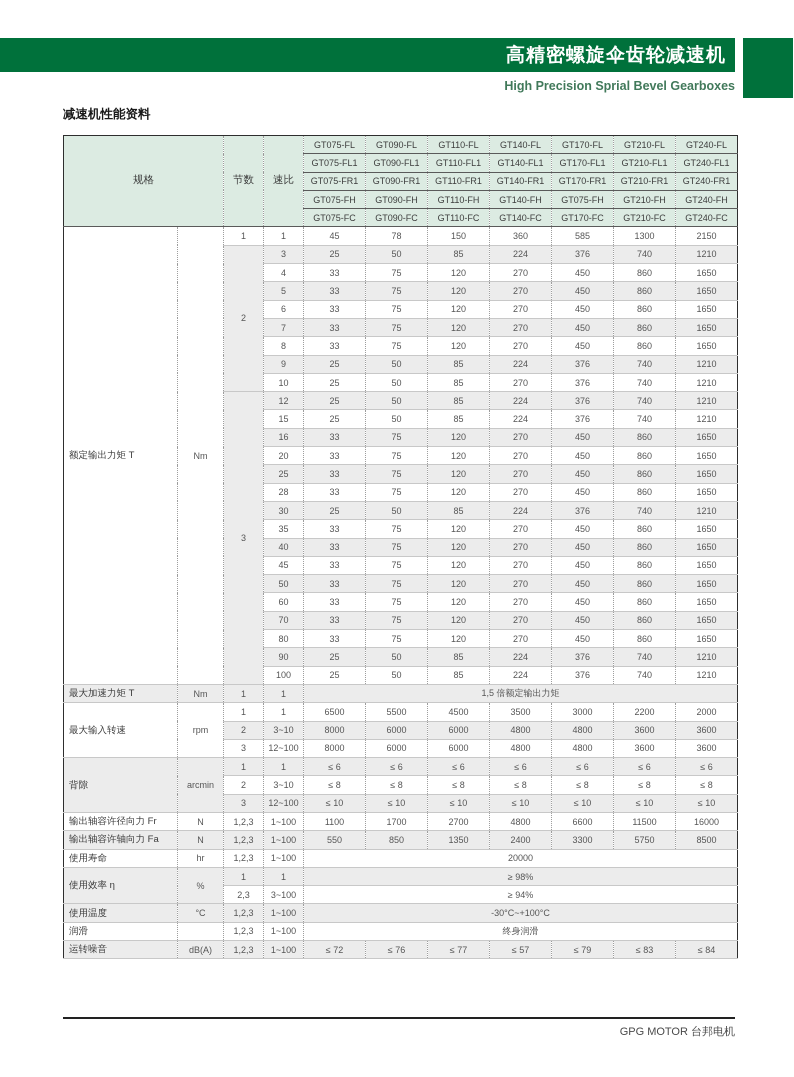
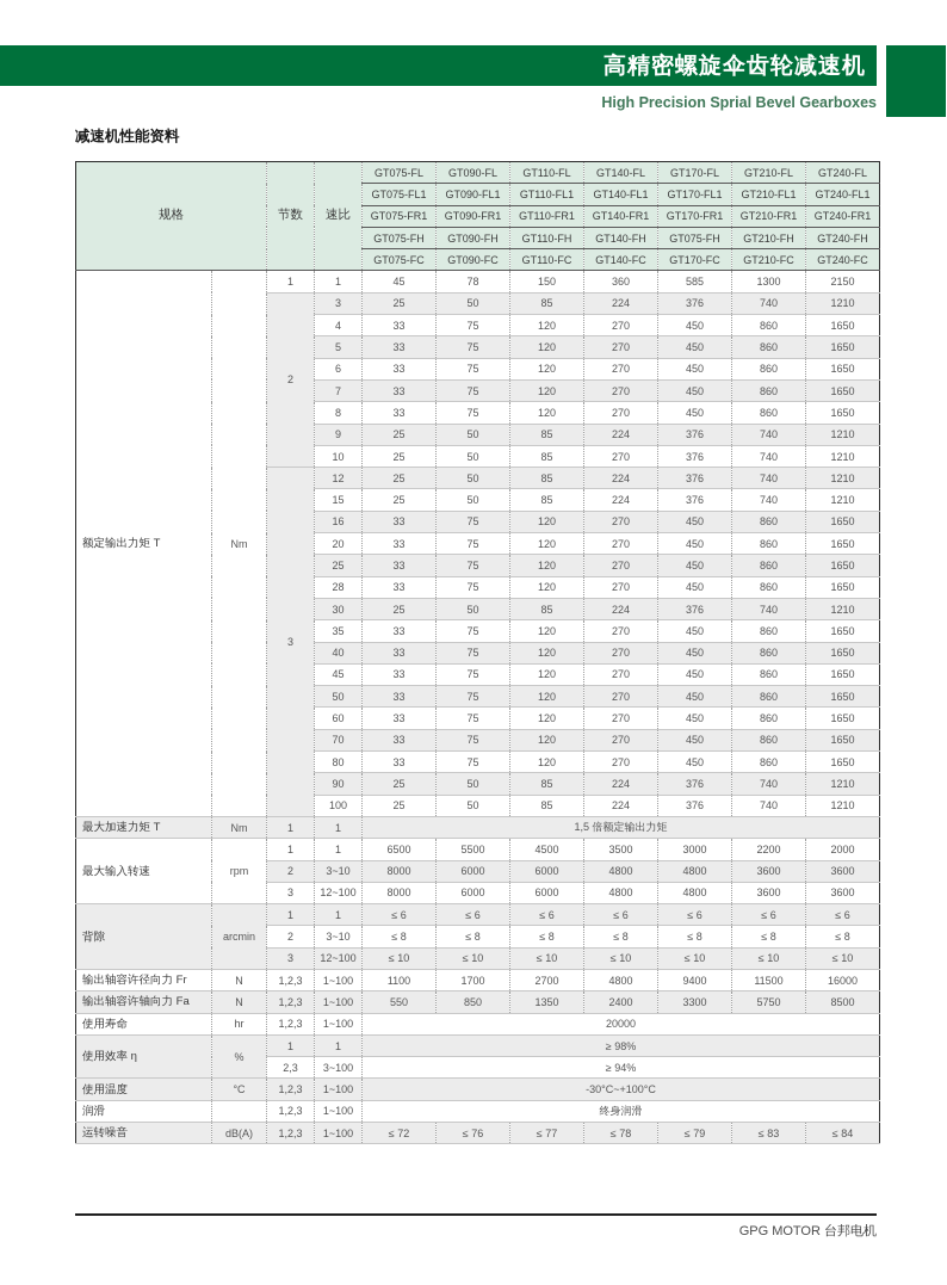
  高精密螺旋伞齿轮减速机
  High Precision Sprial Bevel Gearboxes
  减速机性能资料
  规格	节数	速比	GT075-FL	GT090-FL	GT110-FL	GT140-FL	GT170-FL	GT210-FL	GT240-FL
  GT075-FL1	GT090-FL1	GT110-FL1	GT140-FL1	GT170-FL1	GT210-FL1	GT240-FL1
  GT075-FR1	GT090-FR1	GT110-FR1	GT140-FR1	GT170-FR1	GT210-FR1	GT240-FR1
  GT075-FH	GT090-FH	GT110-FH	GT140-FH	GT075-FH	GT210-FH	GT240-FH
  GT075-FC	GT090-FC	GT110-FC	GT140-FC	GT170-FC	GT210-FC	GT240-FC
  额定输出力矩 T	Nm	1	1	45	78	150	360	585	1300	2150
  2	3	25	50	85	224	376	740	1210
  4	33	75	120	270	450	860	1650
  5	33	75	120	270	450	860	1650
  6	33	75	120	270	450	860	1650
  7	33	75	120	270	450	860	1650
  8	33	75	120	270	450	860	1650
  9	25	50	85	224	376	740	1210
  10	25	50	85	270	376	740	1210
  3	12	25	50	85	224	376	740	1210
  15	25	50	85	224	376	740	1210
  16	33	75	120	270	450	860	1650
  20	33	75	120	270	450	860	1650
  25	33	75	120	270	450	860	1650
  28	33	75	120	270	450	860	1650
  30	25	50	85	224	376	740	1210
  35	33	75	120	270	450	860	1650
  40	33	75	120	270	450	860	1650
  45	33	75	120	270	450	860	1650
  50	33	75	120	270	450	860	1650
  60	33	75	120	270	450	860	1650
  70	33	75	120	270	450	860	1650
  80	33	75	120	270	450	860	1650
  90	25	50	85	224	376	740	1210
  100	25	50	85	224	376	740	1210
  最大加速力矩 T	Nm	1	1	1,5 倍额定输出力矩
  最大输入转速	rpm	1	1	6500	5500	4500	3500	3000	2200	2000
  2	3~10	8000	6000	6000	4800	4800	3600	3600
  3	12~100	8000	6000	6000	4800	4800	3600	3600
  背隙	arcmin	1	1	≤ 6	≤ 6	≤ 6	≤ 6	≤ 6	≤ 6	≤ 6
  2	3~10	≤ 8	≤ 8	≤ 8	≤ 8	≤ 8	≤ 8	≤ 8
  3	12~100	≤ 10	≤ 10	≤ 10	≤ 10	≤ 10	≤ 10	≤ 10
- 输出轴容许径向力 Fr	N	1,2,3	1~100	1100	1700	2700	4800	6600	11500	16000
+ 输出轴容许径向力 Fr	N	1,2,3	1~100	1100	1700	2700	4800	9400	11500	16000
  输出轴容许轴向力 Fa	N	1,2,3	1~100	550	850	1350	2400	3300	5750	8500
  使用寿命	hr	1,2,3	1~100	20000
  使用效率 η	%	1	1	≥ 98%
  2,3	3~100	≥ 94%
  使用温度	°C	1,2,3	1~100	-30°C~+100°C
  润滑		1,2,3	1~100	终身润滑
- 运转噪音	dB(A)	1,2,3	1~100	≤ 72	≤ 76	≤ 77	≤ 57	≤ 79	≤ 83	≤ 84
+ 运转噪音	dB(A)	1,2,3	1~100	≤ 72	≤ 76	≤ 77	≤ 78	≤ 79	≤ 83	≤ 84
  GPG MOTOR 台邦电机
